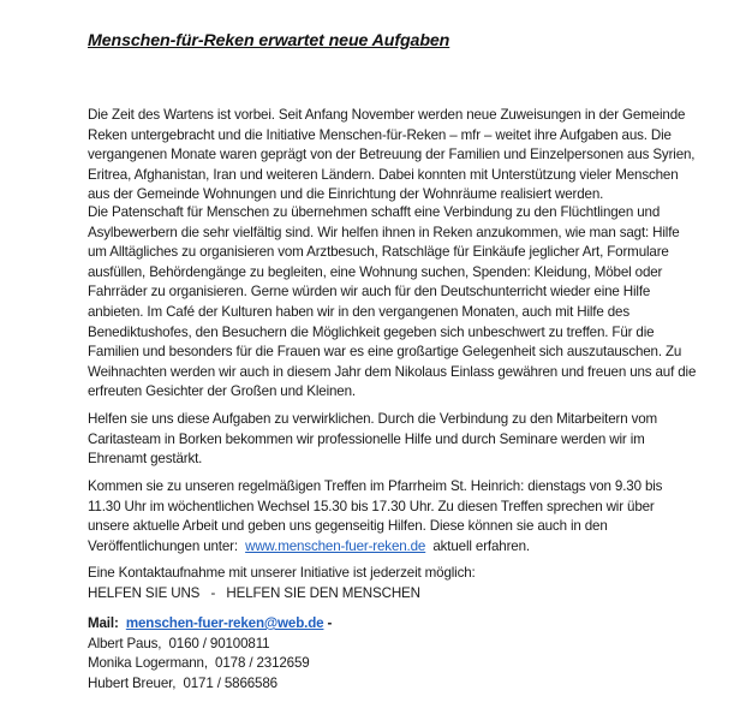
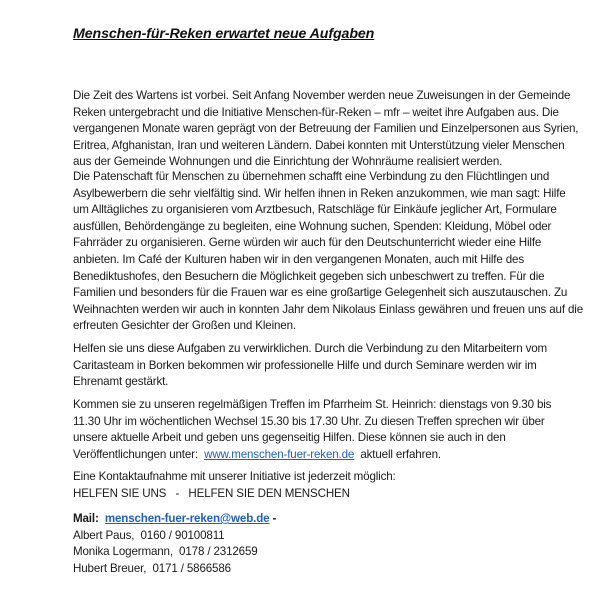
  Menschen-für-Reken erwartet neue Aufgaben
  Die Zeit des Wartens ist vorbei. Seit Anfang November werden neue Zuweisungen in der Gemeinde
  Reken untergebracht und die Initiative Menschen-für-Reken – mfr – weitet ihre Aufgaben aus. Die
  vergangenen Monate waren geprägt von der Betreuung der Familien und Einzelpersonen aus Syrien,
  Eritrea, Afghanistan, Iran und weiteren Ländern. Dabei konnten mit Unterstützung vieler Menschen
  aus der Gemeinde Wohnungen und die Einrichtung der Wohnräume realisiert werden.
  Die Patenschaft für Menschen zu übernehmen schafft eine Verbindung zu den Flüchtlingen und
  Asylbewerbern die sehr vielfältig sind. Wir helfen ihnen in Reken anzukommen, wie man sagt: Hilfe
  um Alltägliches zu organisieren vom Arztbesuch, Ratschläge für Einkäufe jeglicher Art, Formulare
  ausfüllen, Behördengänge zu begleiten, eine Wohnung suchen, Spenden: Kleidung, Möbel oder
  Fahrräder zu organisieren. Gerne würden wir auch für den Deutschunterricht wieder eine Hilfe
  anbieten. Im Café der Kulturen haben wir in den vergangenen Monaten, auch mit Hilfe des
  Benediktushofes, den Besuchern die Möglichkeit gegeben sich unbeschwert zu treffen. Für die
  Familien und besonders für die Frauen war es eine großartige Gelegenheit sich auszutauschen. Zu
- Weihnachten werden wir auch in diesem Jahr dem Nikolaus Einlass gewähren und freuen uns auf die
+ Weihnachten werden wir auch in konnten Jahr dem Nikolaus Einlass gewähren und freuen uns auf die
  erfreuten Gesichter der Großen und Kleinen.
  Helfen sie uns diese Aufgaben zu verwirklichen. Durch die Verbindung zu den Mitarbeitern vom
  Caritasteam in Borken bekommen wir professionelle Hilfe und durch Seminare werden wir im
  Ehrenamt gestärkt.
  Kommen sie zu unseren regelmäßigen Treffen im Pfarrheim St. Heinrich: dienstags von 9.30 bis
  11.30 Uhr im wöchentlichen Wechsel 15.30 bis 17.30 Uhr. Zu diesen Treffen sprechen wir über
  unsere aktuelle Arbeit und geben uns gegenseitig Hilfen. Diese können sie auch in den
  Veröffentlichungen unter: www.menschen-fuer-reken.de aktuell erfahren.
  Eine Kontaktaufnahme mit unserer Initiative ist jederzeit möglich:
  HELFEN SIE UNS - HELFEN SIE DEN MENSCHEN
  Mail: menschen-fuer-reken@web.de -
  Albert Paus, 0160 / 90100811
  Monika Logermann, 0178 / 2312659
  Hubert Breuer, 0171 / 5866586
